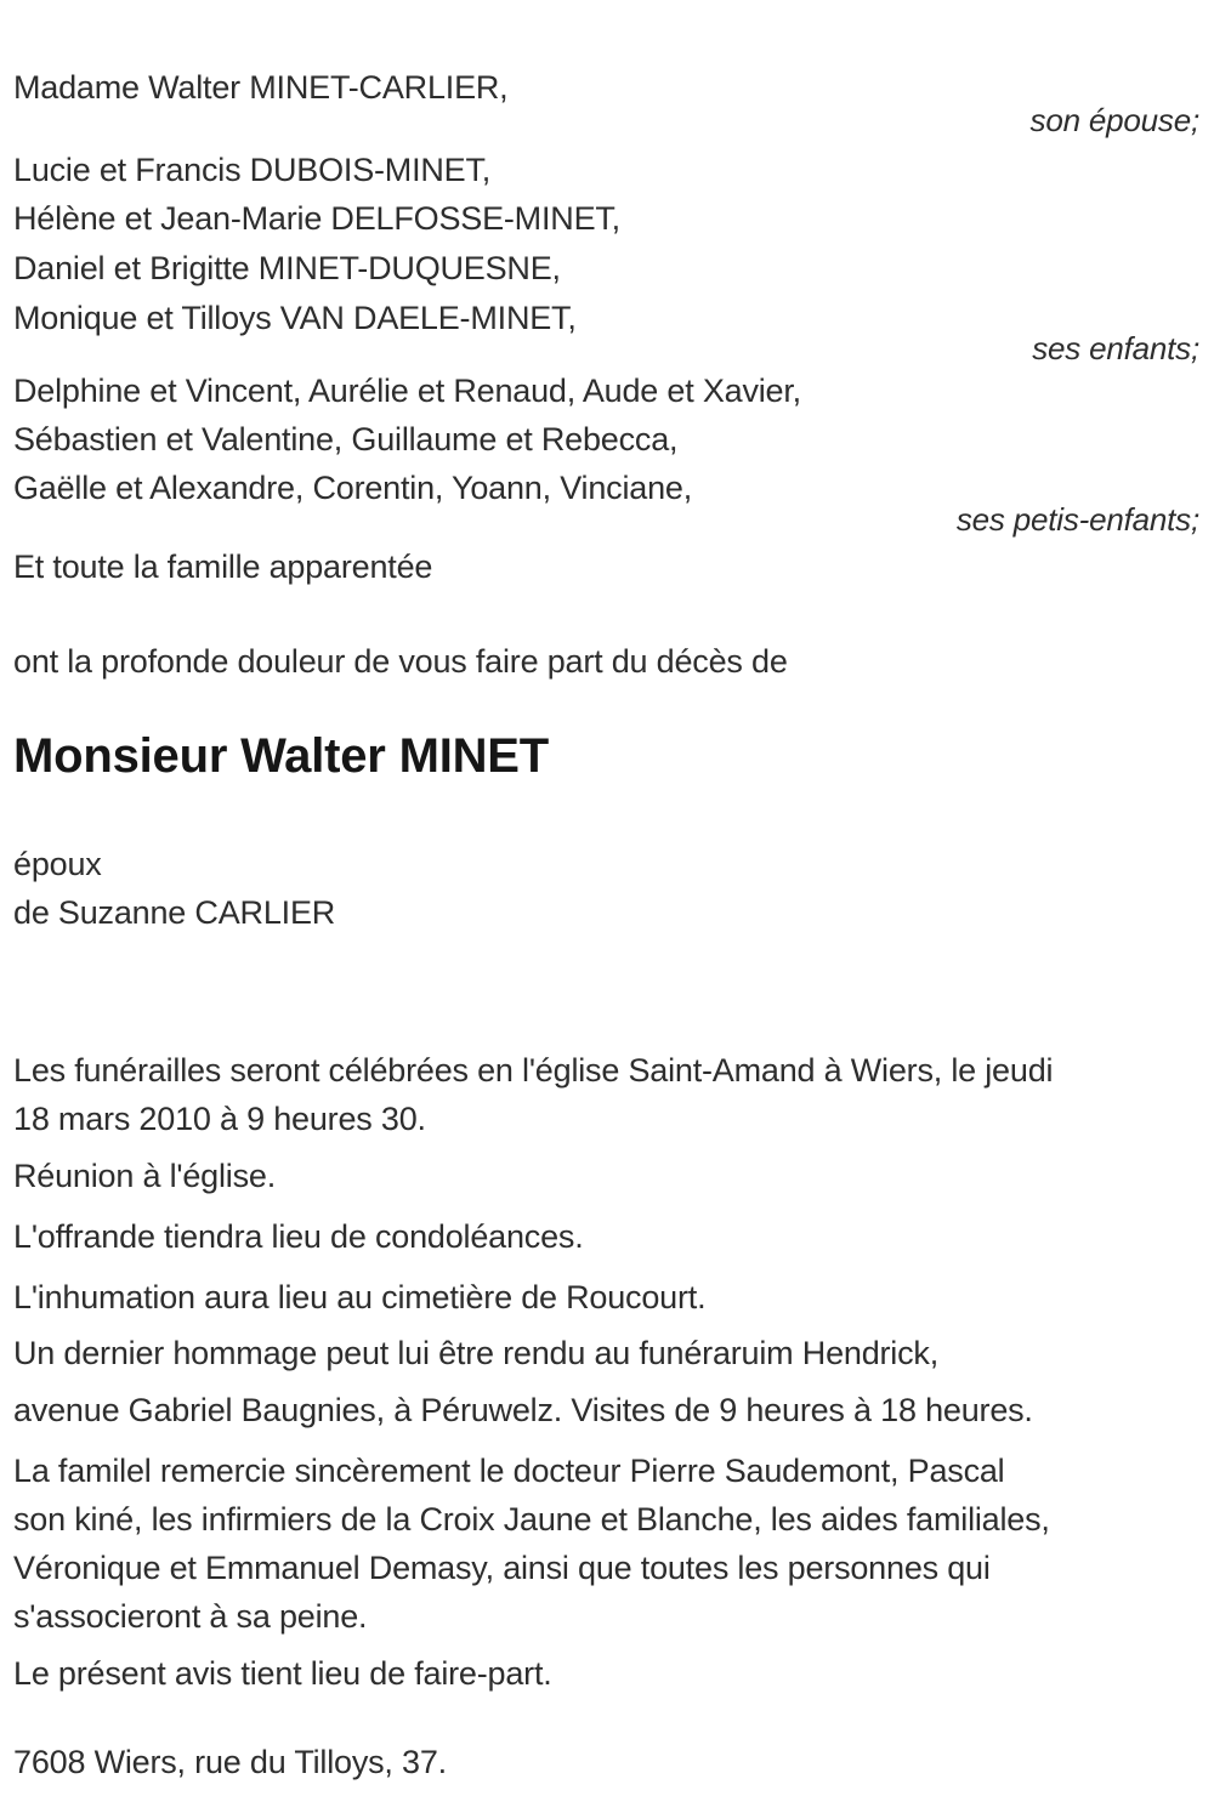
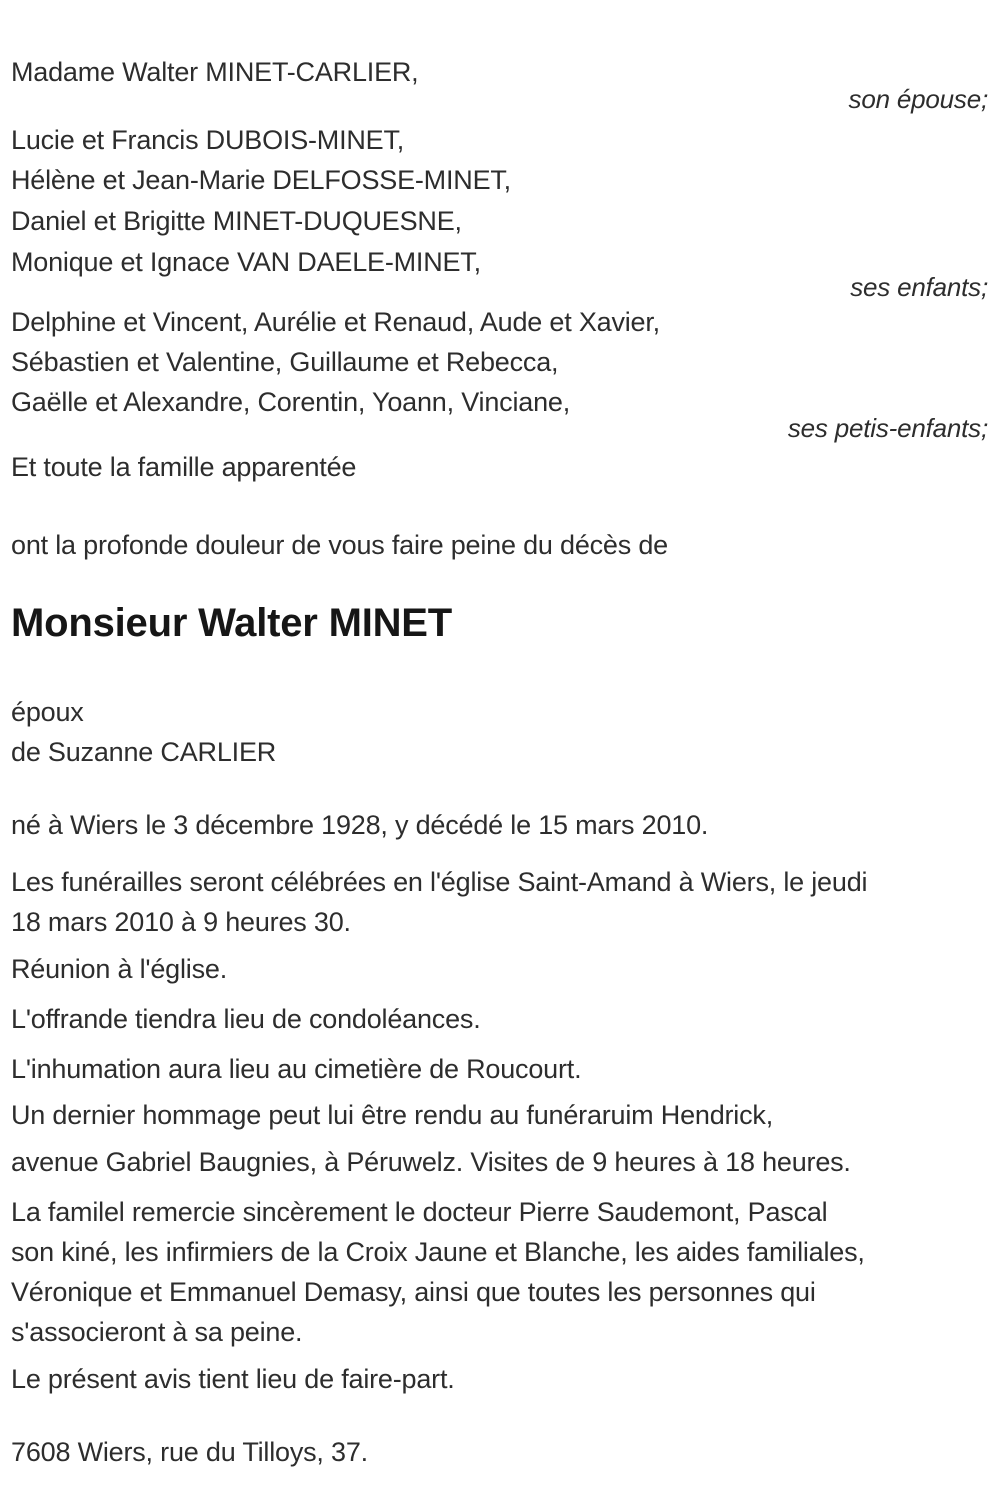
  Madame Walter MINET-CARLIER,
  son épouse;
  Lucie et Francis DUBOIS-MINET,
  Hélène et Jean-Marie DELFOSSE-MINET,
  Daniel et Brigitte MINET-DUQUESNE,
- Monique et Tilloys VAN DAELE-MINET,
+ Monique et Ignace VAN DAELE-MINET,
  ses enfants;
  Delphine et Vincent, Aurélie et Renaud, Aude et Xavier,
  Sébastien et Valentine, Guillaume et Rebecca,
  Gaëlle et Alexandre, Corentin, Yoann, Vinciane,
  ses petis-enfants;
  Et toute la famille apparentée
- ont la profonde douleur de vous faire part du décès de
+ ont la profonde douleur de vous faire peine du décès de
  Monsieur Walter MINET
  époux
  de Suzanne CARLIER
+ né à Wiers le 3 décembre 1928, y décédé le 15 mars 2010.
  Les funérailles seront célébrées en l'église Saint-Amand à Wiers, le jeudi
  18 mars 2010 à 9 heures 30.
  Réunion à l'église.
  L'offrande tiendra lieu de condoléances.
  L'inhumation aura lieu au cimetière de Roucourt.
  Un dernier hommage peut lui être rendu au funéraruim Hendrick,
  avenue Gabriel Baugnies, à Péruwelz. Visites de 9 heures à 18 heures.
  La familel remercie sincèrement le docteur Pierre Saudemont, Pascal
  son kiné, les infirmiers de la Croix Jaune et Blanche, les aides familiales,
  Véronique et Emmanuel Demasy, ainsi que toutes les personnes qui
  s'associeront à sa peine.
  Le présent avis tient lieu de faire-part.
  7608 Wiers, rue du Tilloys, 37.
